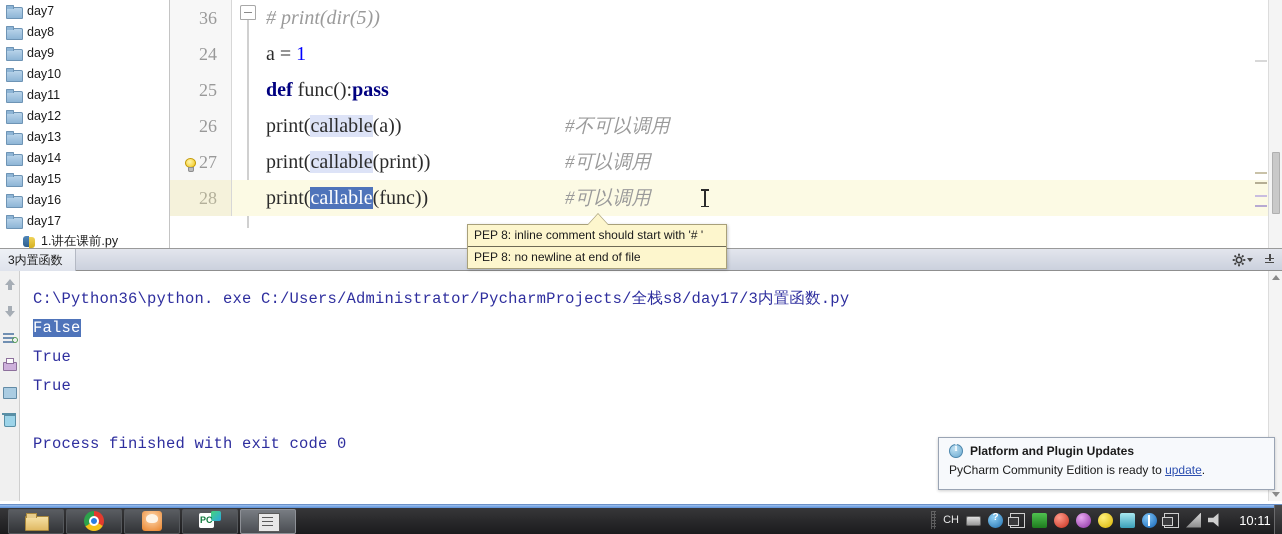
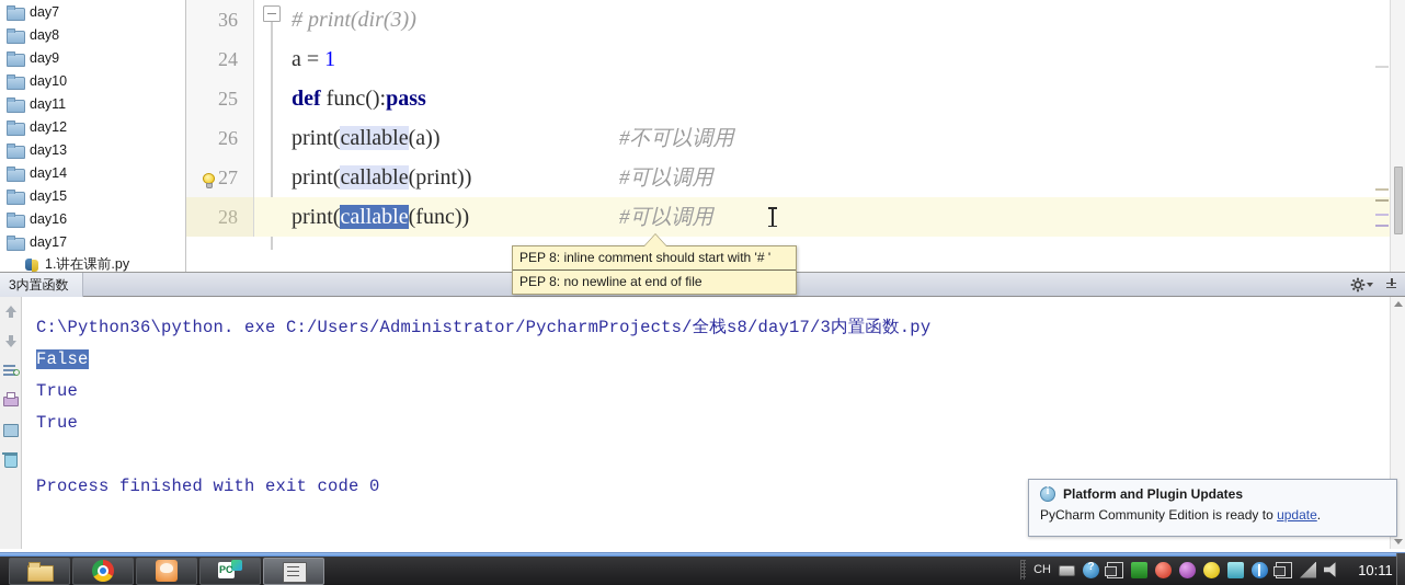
  day7
  day8
  day9
  day10
  day11
  day12
  day13
  day14
  day15
  day16
  day17
  1.讲在课前.py
  36
- # print(dir(5))
+ # print(dir(3))
  24
  a = 1
  25
  def func():pass
  26
  print(callable(a))
  #不可以调用
  27
  print(callable(print))
  #可以调用
  28
  print(callable(func))
  #可以调用
  PEP 8: inline comment should start with '# '
  PEP 8: no newline at end of file
  3内置函数
  C:\Python36\python. exe C:/Users/Administrator/PycharmProjects/全栈s8/day17/3内置函数.py
  False
  True
  True
  Process finished with exit code 0
  Platform and Plugin Updates
  PyCharm Community Edition is ready to update.
  CH
  10:11
